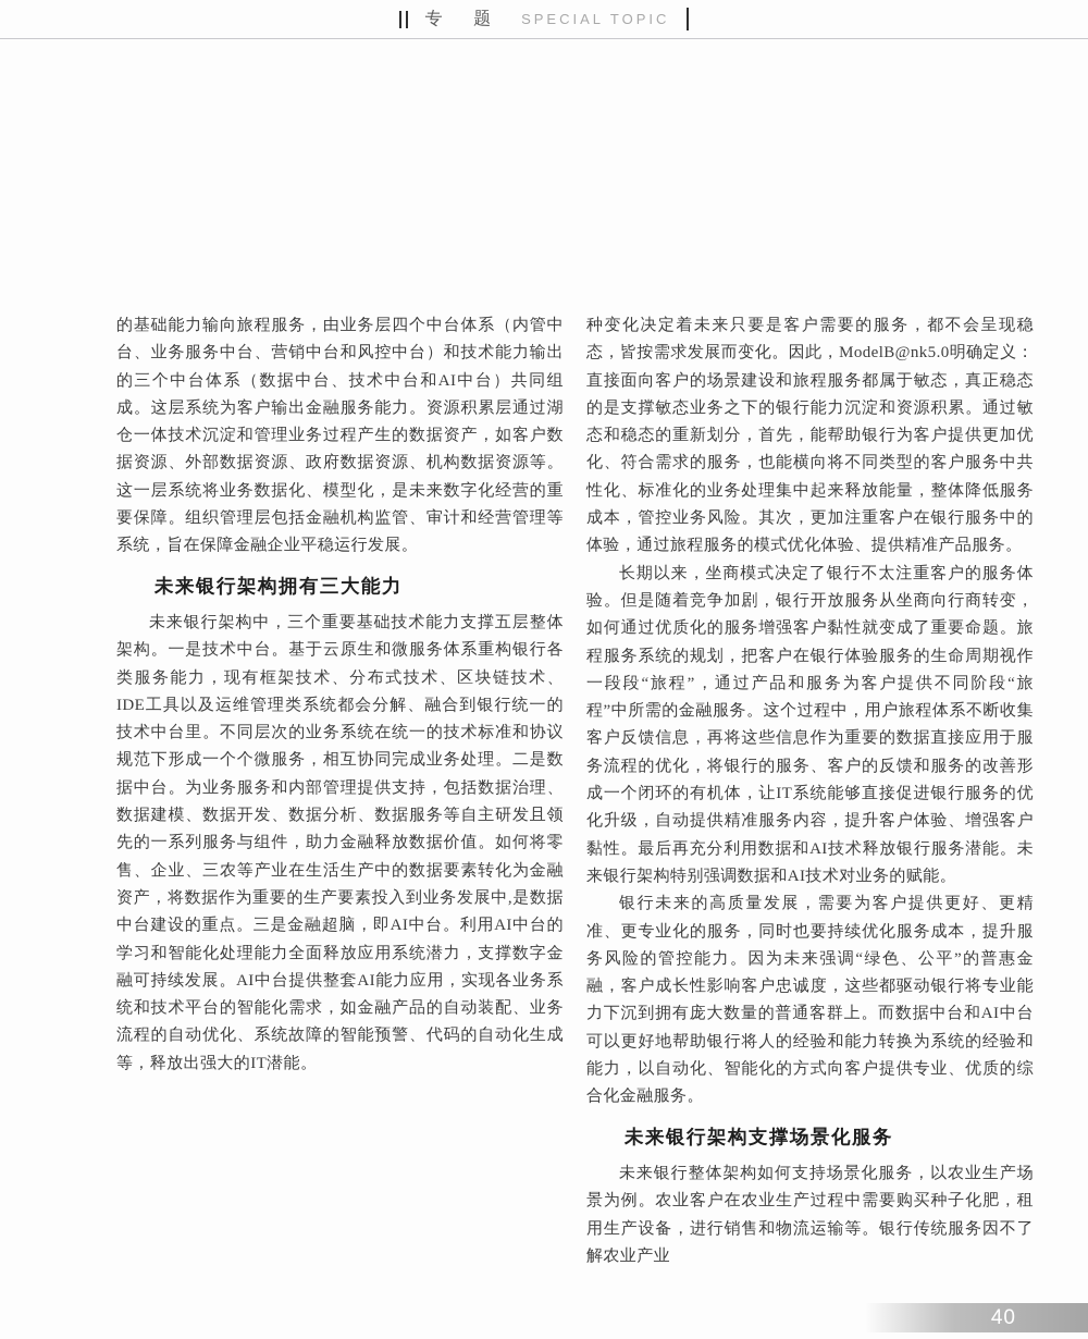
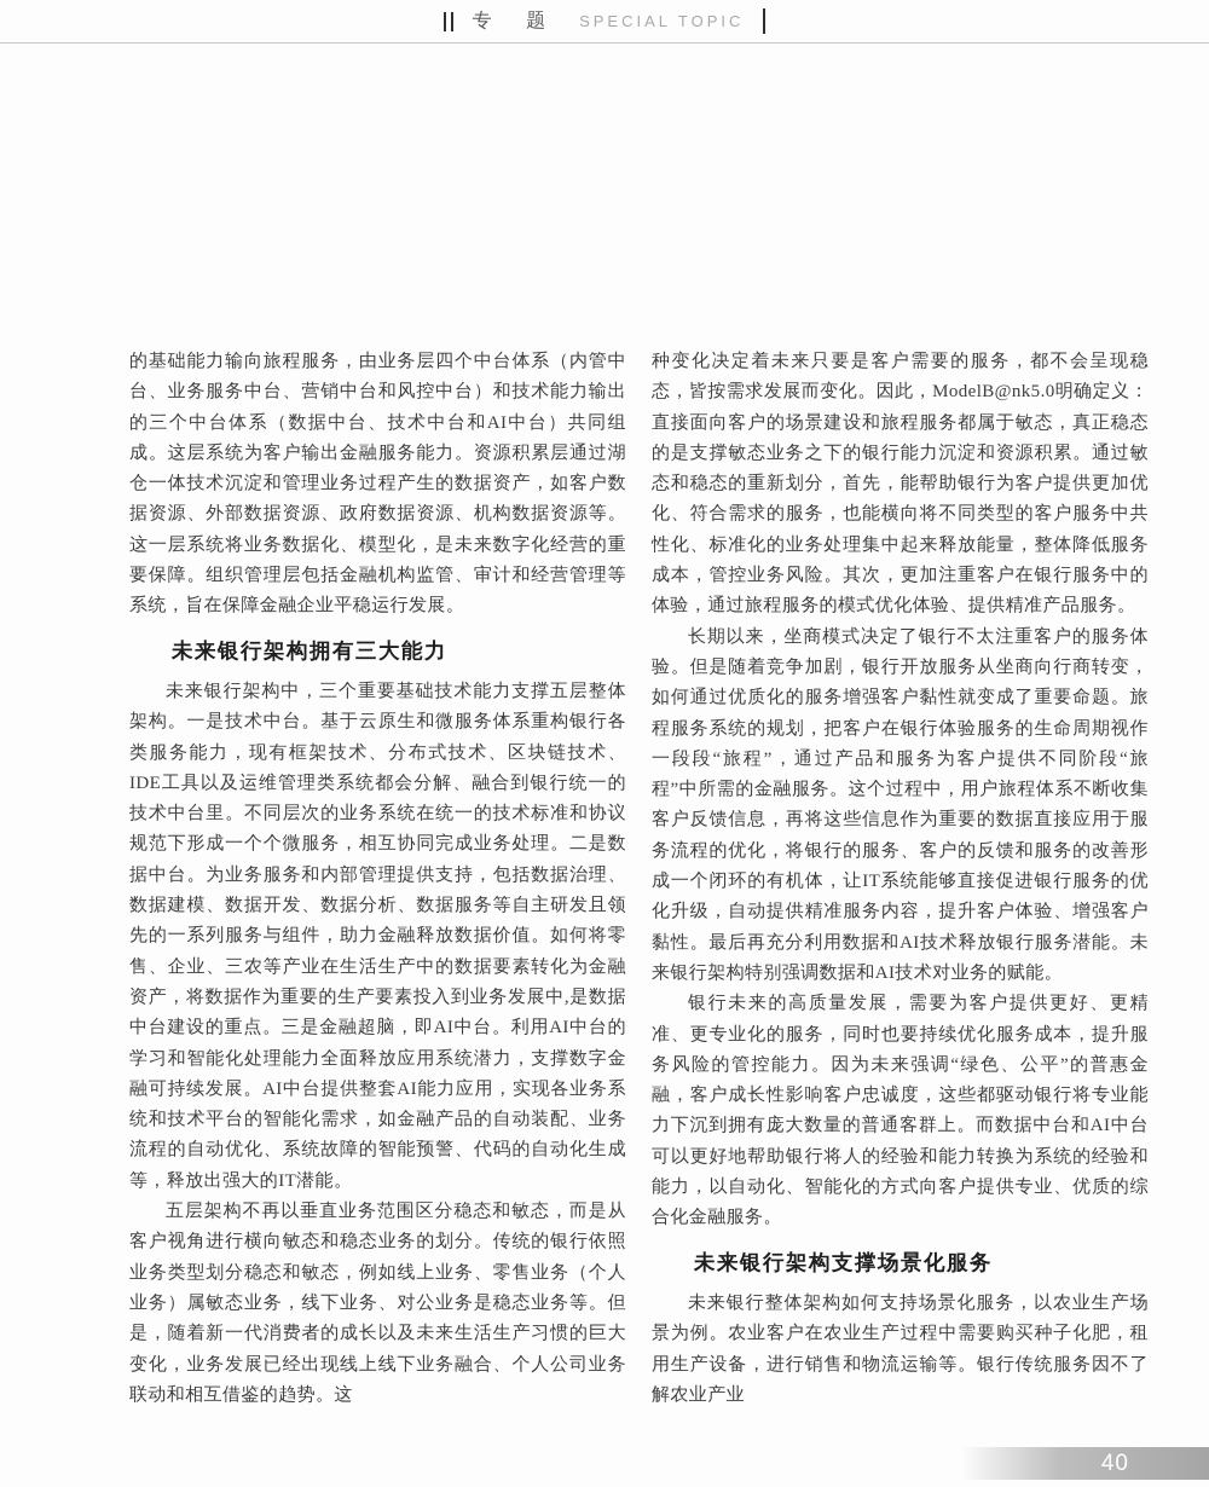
  专 题
  SPECIAL TOPIC
  的基础能力输向旅程服务，由业务层四个中台体系（内管中台、业务服务中台、营销中台和风控中台）和技术能力输出的三个中台体系（数据中台、技术中台和AI中台）共同组成。这层系统为客户输出金融服务能力。资源积累层通过湖仓一体技术沉淀和管理业务过程产生的数据资产，如客户数据资源、外部数据资源、政府数据资源、机构数据资源等。这一层系统将业务数据化、模型化，是未来数字化经营的重要保障。组织管理层包括金融机构监管、审计和经营管理等系统，旨在保障金融企业平稳运行发展。
  未来银行架构拥有三大能力
  未来银行架构中，三个重要基础技术能力支撑五层整体架构。一是技术中台。基于云原生和微服务体系重构银行各类服务能力，现有框架技术、分布式技术、区块链技术、IDE工具以及运维管理类系统都会分解、融合到银行统一的技术中台里。不同层次的业务系统在统一的技术标准和协议规范下形成一个个微服务，相互协同完成业务处理。二是数据中台。为业务服务和内部管理提供支持，包括数据治理、数据建模、数据开发、数据分析、数据服务等自主研发且领先的一系列服务与组件，助力金融释放数据价值。如何将零售、企业、三农等产业在生活生产中的数据要素转化为金融资产，将数据作为重要的生产要素投入到业务发展中,是数据中台建设的重点。三是金融超脑，即AI中台。利用AI中台的学习和智能化处理能力全面释放应用系统潜力，支撑数字金融可持续发展。AI中台提供整套AI能力应用，实现各业务系统和技术平台的智能化需求，如金融产品的自动装配、业务流程的自动优化、系统故障的智能预警、代码的自动化生成等，释放出强大的IT潜能。
+ 五层架构不再以垂直业务范围区分稳态和敏态，而是从客户视角进行横向敏态和稳态业务的划分。传统的银行依照业务类型划分稳态和敏态，例如线上业务、零售业务（个人业务）属敏态业务，线下业务、对公业务是稳态业务等。但是，随着新一代消费者的成长以及未来生活生产习惯的巨大变化，业务发展已经出现线上线下业务融合、个人公司业务联动和相互借鉴的趋势。这
  种变化决定着未来只要是客户需要的服务，都不会呈现稳态，皆按需求发展而变化。因此，ModelB@nk5.0明确定义：直接面向客户的场景建设和旅程服务都属于敏态，真正稳态的是支撑敏态业务之下的银行能力沉淀和资源积累。通过敏态和稳态的重新划分，首先，能帮助银行为客户提供更加优化、符合需求的服务，也能横向将不同类型的客户服务中共性化、标准化的业务处理集中起来释放能量，整体降低服务成本，管控业务风险。其次，更加注重客户在银行服务中的体验，通过旅程服务的模式优化体验、提供精准产品服务。
  长期以来，坐商模式决定了银行不太注重客户的服务体验。但是随着竞争加剧，银行开放服务从坐商向行商转变，如何通过优质化的服务增强客户黏性就变成了重要命题。旅程服务系统的规划，把客户在银行体验服务的生命周期视作一段段“旅程”，通过产品和服务为客户提供不同阶段“旅程”中所需的金融服务。这个过程中，用户旅程体系不断收集客户反馈信息，再将这些信息作为重要的数据直接应用于服务流程的优化，将银行的服务、客户的反馈和服务的改善形成一个闭环的有机体，让IT系统能够直接促进银行服务的优化升级，自动提供精准服务内容，提升客户体验、增强客户黏性。最后再充分利用数据和AI技术释放银行服务潜能。未来银行架构特别强调数据和AI技术对业务的赋能。
  银行未来的高质量发展，需要为客户提供更好、更精准、更专业化的服务，同时也要持续优化服务成本，提升服务风险的管控能力。因为未来强调“绿色、公平”的普惠金融，客户成长性影响客户忠诚度，这些都驱动银行将专业能力下沉到拥有庞大数量的普通客群上。而数据中台和AI中台可以更好地帮助银行将人的经验和能力转换为系统的经验和能力，以自动化、智能化的方式向客户提供专业、优质的综合化金融服务。
  未来银行架构支撑场景化服务
  未来银行整体架构如何支持场景化服务，以农业生产场景为例。农业客户在农业生产过程中需要购买种子化肥，租用生产设备，进行销售和物流运输等。银行传统服务因不了解农业产业
  40
